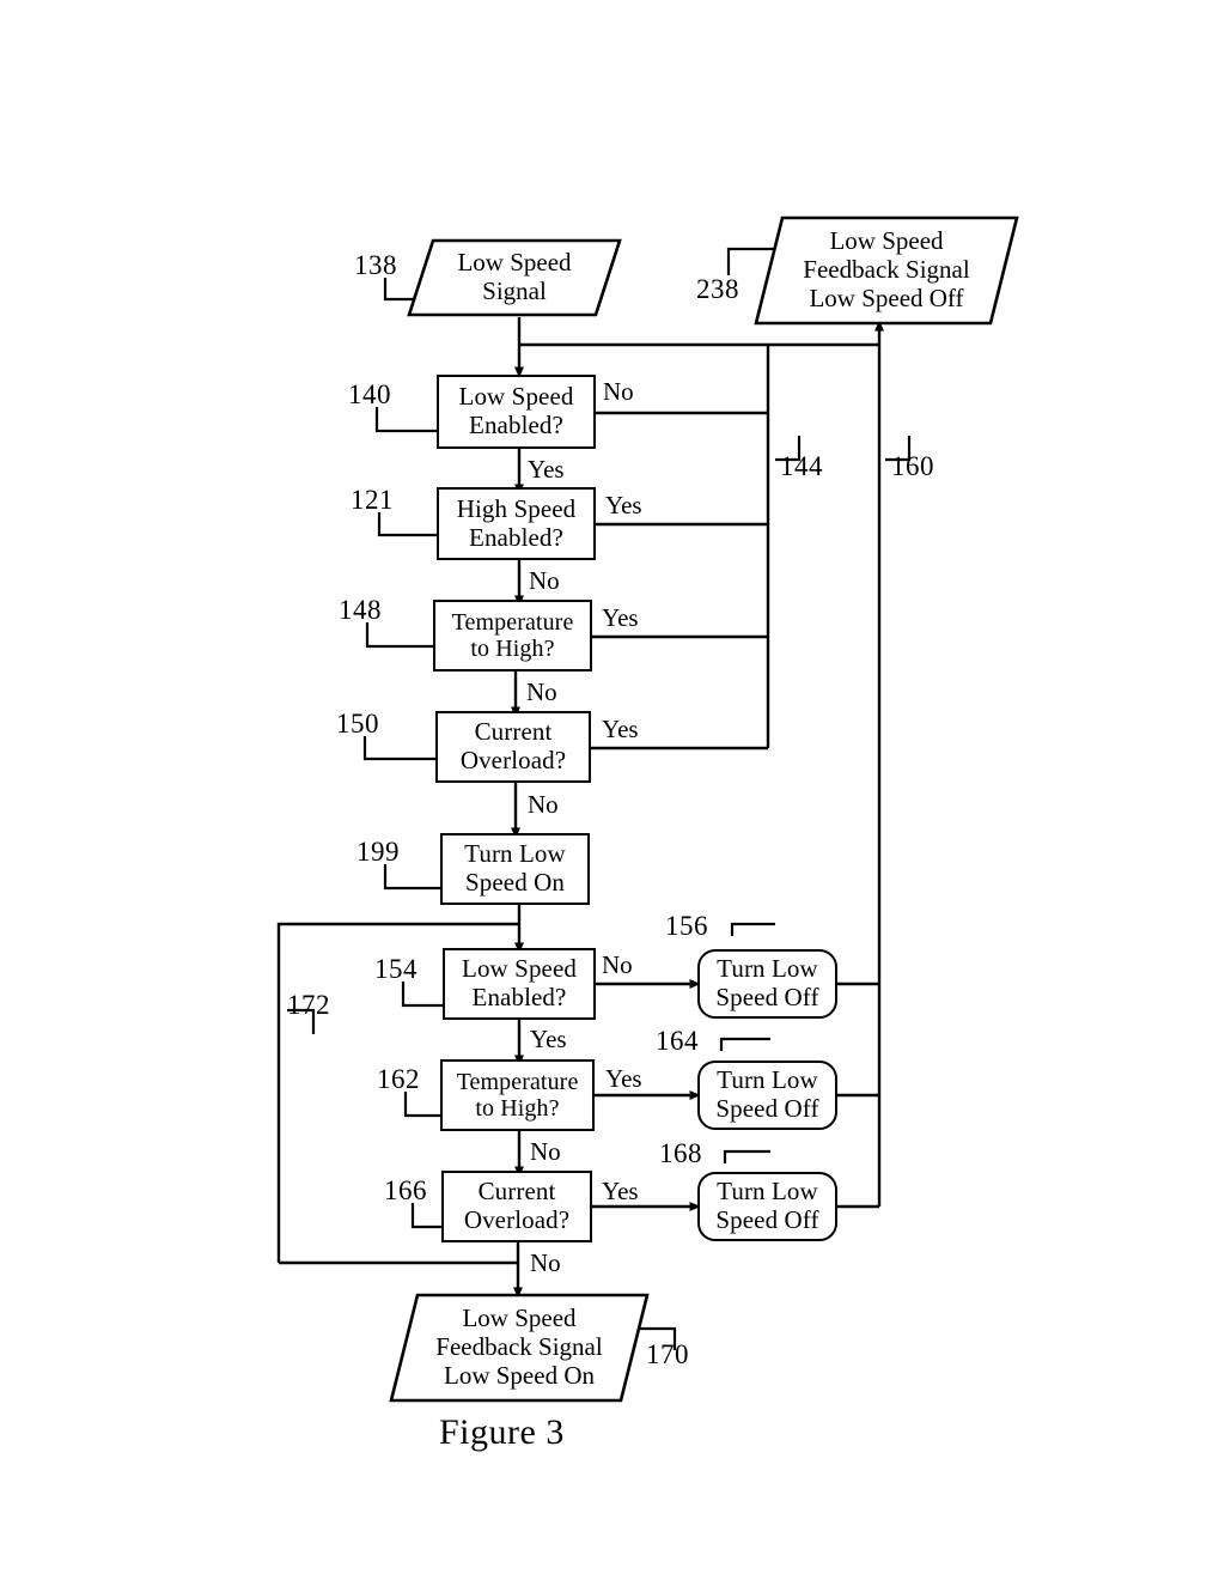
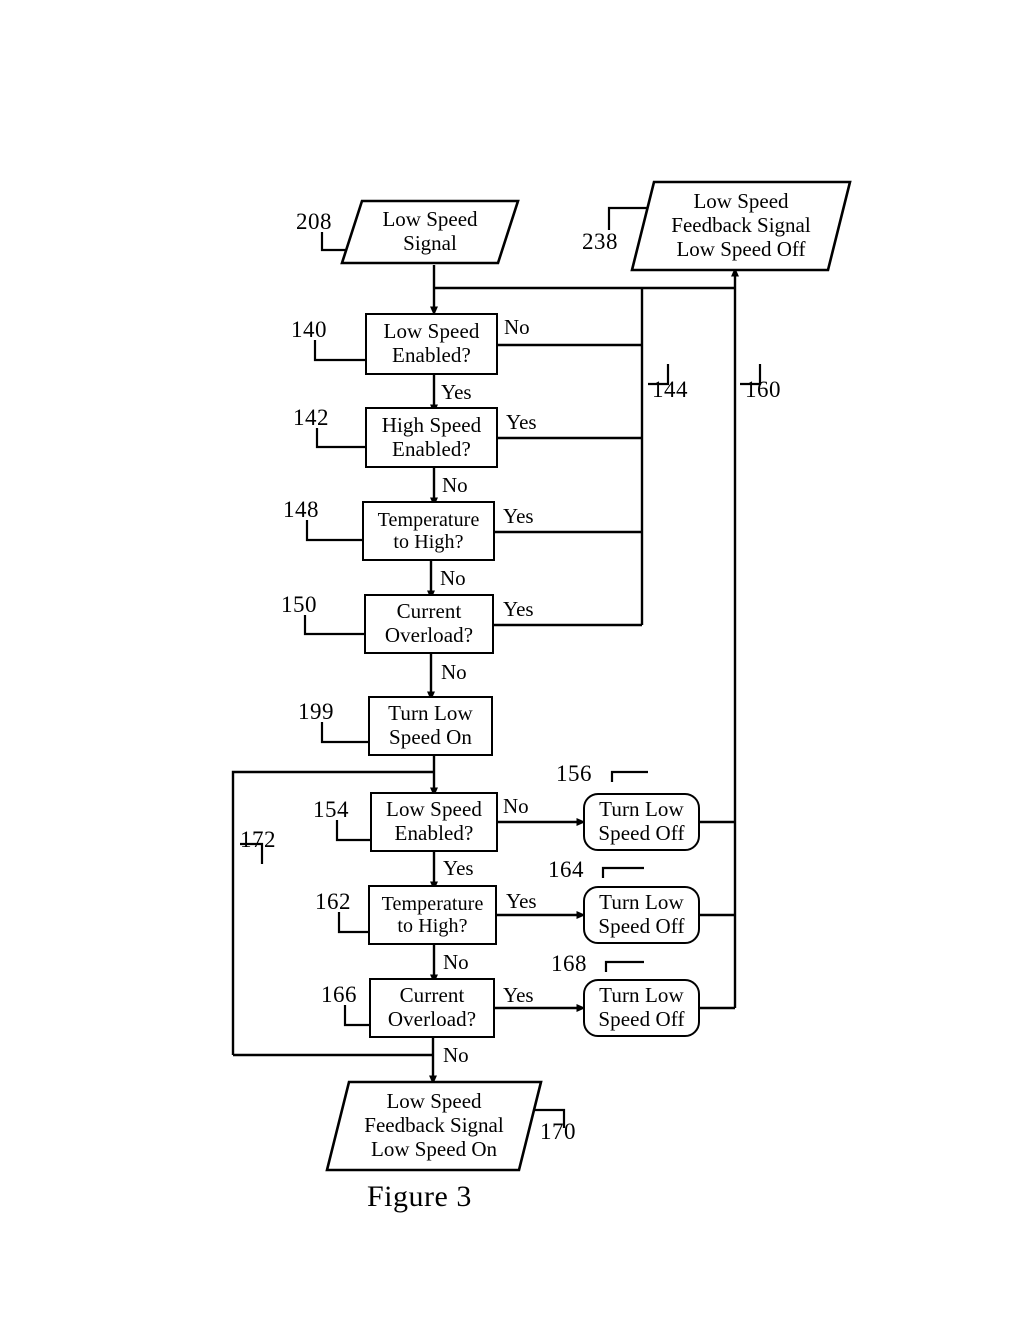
  Low Speed
  Signal
  Low Speed
  Feedback Signal
  Low Speed Off
  Low Speed
  Feedback Signal
  Low Speed On
  Low Speed
  Enabled?
  High Speed
  Enabled?
  Temperature
  to High?
  Current
  Overload?
  Turn Low
  Speed On
  Low Speed
  Enabled?
  Temperature
  to High?
  Current
  Overload?
  Turn Low
  Speed Off
  Turn Low
  Speed Off
  Turn Low
  Speed Off
- 138
+ 208
  238
  140
- 121
+ 142
  148
  150
  199
  154
  162
  166
  156
  164
  168
  170
  144
  160
  172
  No
  Yes
  Yes
  No
  Yes
  No
  Yes
  No
  No
  Yes
  Yes
  No
  Yes
  No
  Figure 3
